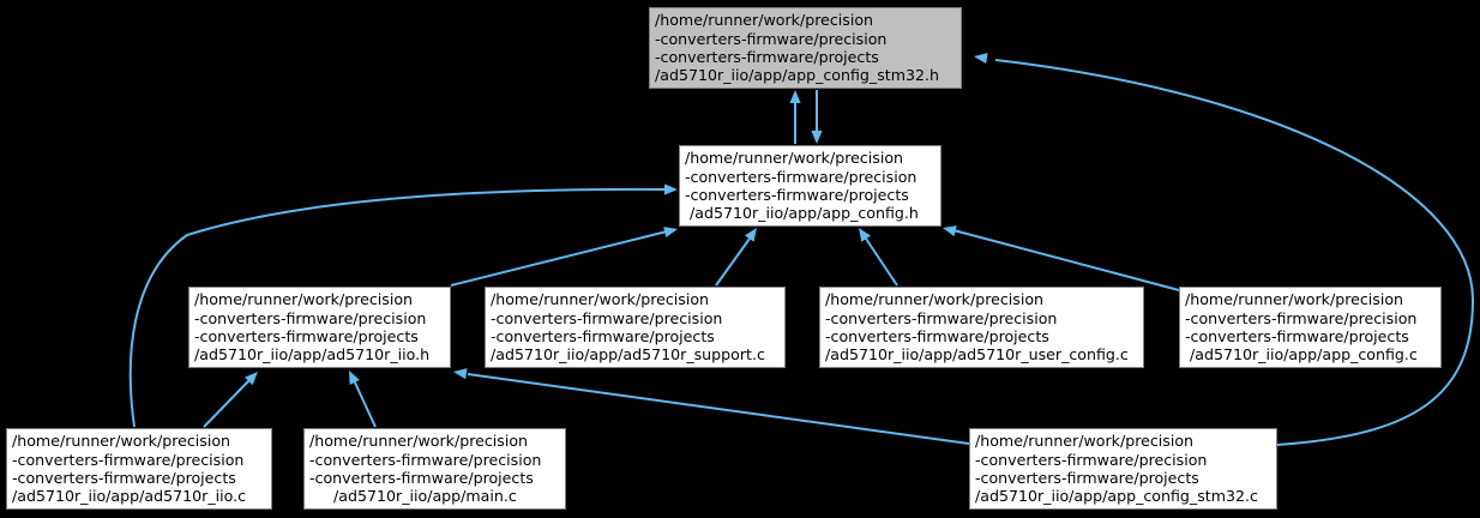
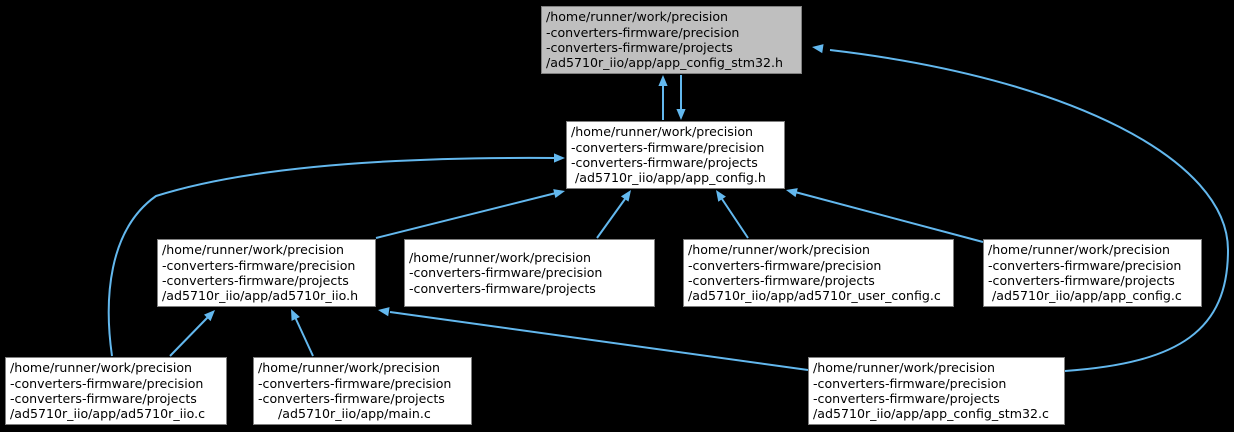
  /home/runner/work/precision
  -converters-firmware/precision
  -converters-firmware/projects
  /ad5710r_iio/app/app_config_stm32.h
  /home/runner/work/precision
  -converters-firmware/precision
  -converters-firmware/projects
  /ad5710r_iio/app/app_config.h
  /home/runner/work/precision
  -converters-firmware/precision
  -converters-firmware/projects
  /ad5710r_iio/app/ad5710r_iio.h
  /home/runner/work/precision
  -converters-firmware/precision
  -converters-firmware/projects
- /ad5710r_iio/app/ad5710r_support.c
  /home/runner/work/precision
  -converters-firmware/precision
  -converters-firmware/projects
  /ad5710r_iio/app/ad5710r_user_config.c
  /home/runner/work/precision
  -converters-firmware/precision
  -converters-firmware/projects
  /ad5710r_iio/app/app_config.c
  /home/runner/work/precision
  -converters-firmware/precision
  -converters-firmware/projects
  /ad5710r_iio/app/ad5710r_iio.c
  /home/runner/work/precision
  -converters-firmware/precision
  -converters-firmware/projects
  /ad5710r_iio/app/main.c
  /home/runner/work/precision
  -converters-firmware/precision
  -converters-firmware/projects
  /ad5710r_iio/app/app_config_stm32.c
